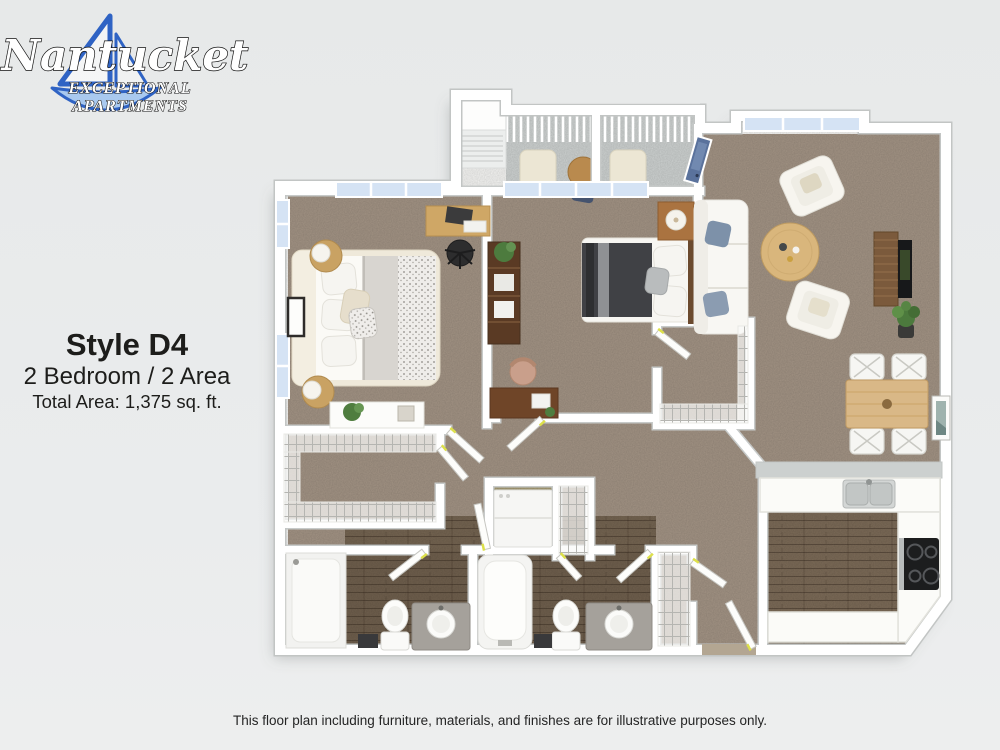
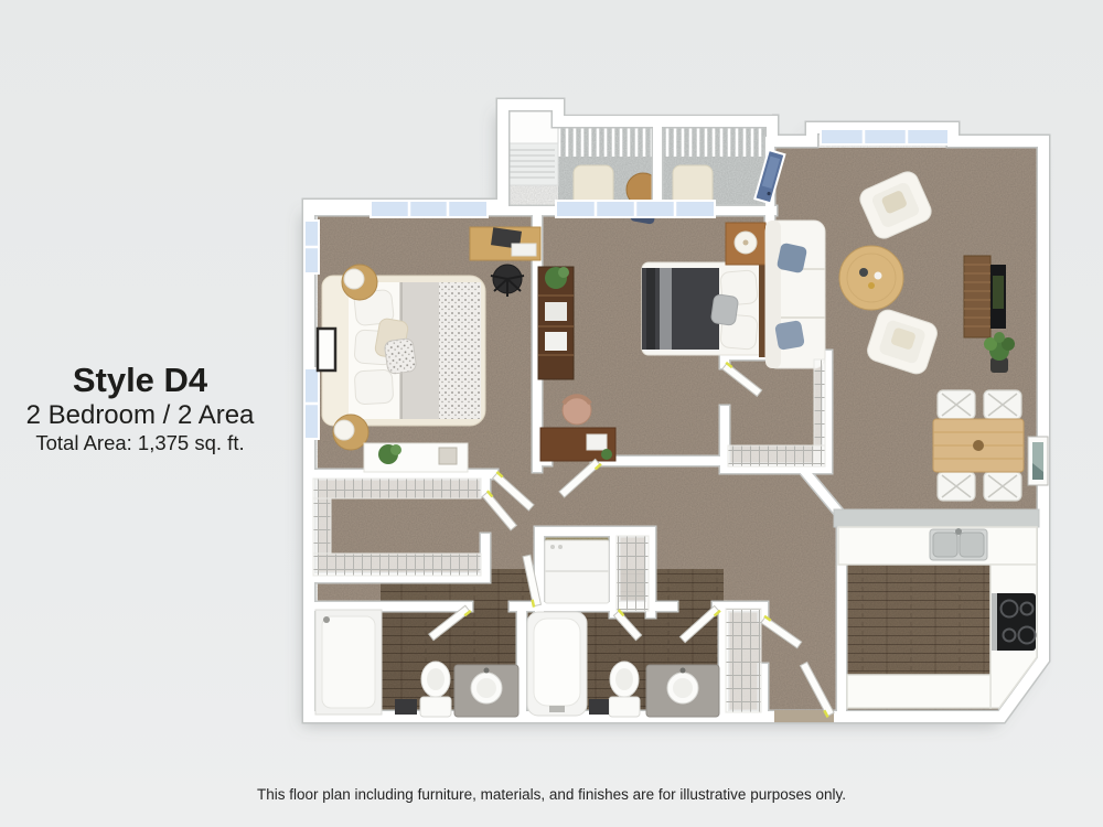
- Nantucket
- EXCEPTIONAL
- APARTMENTS
  Style D4
  2 Bedroom / 2 Area
  Total Area: 1,375 sq. ft.
  This floor plan including furniture, materials, and finishes are for illustrative purposes only.
